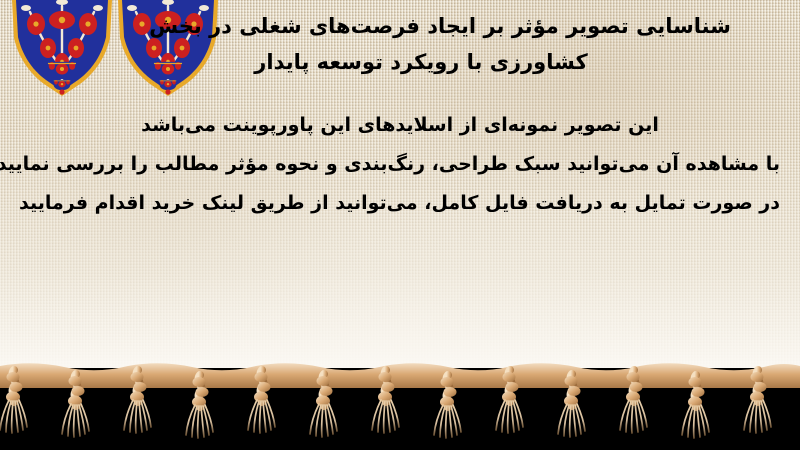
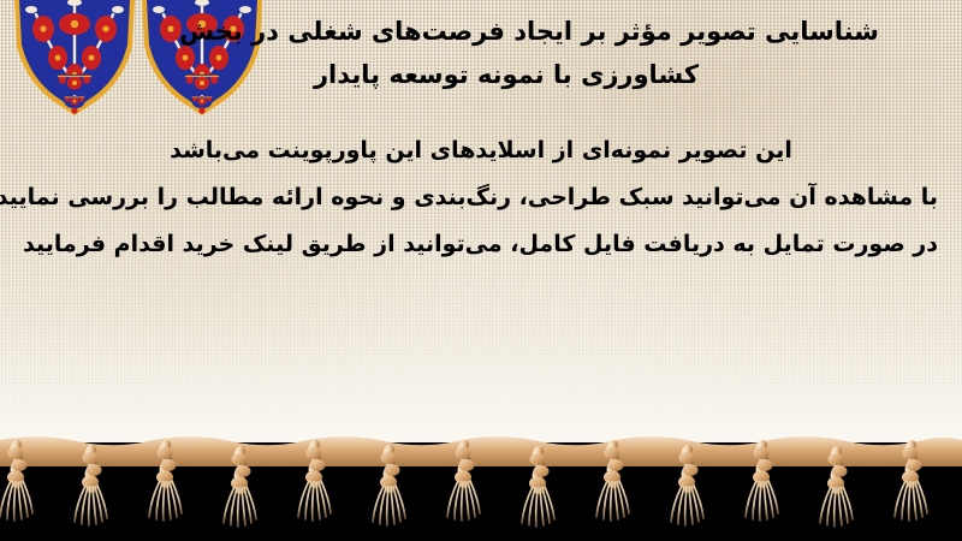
  شناسایی تصویر مؤثر بر ایجاد فرصت‌های شغلی در بخش
- کشاورزی با رویکرد توسعه پایدار
+ کشاورزی با نمونه توسعه پایدار
  این تصویر نمونه‌ای از اسلایدهای این پاورپوینت می‌باشد
- با مشاهده آن می‌توانید سبک طراحی، رنگ‌بندی و نحوه مؤثر مطالب را بررسی نمایید
+ با مشاهده آن می‌توانید سبک طراحی، رنگ‌بندی و نحوه ارائه مطالب را بررسی نمایید
  در صورت تمایل به دریافت فایل کامل، می‌توانید از طریق لینک خرید اقدام فرمایید
